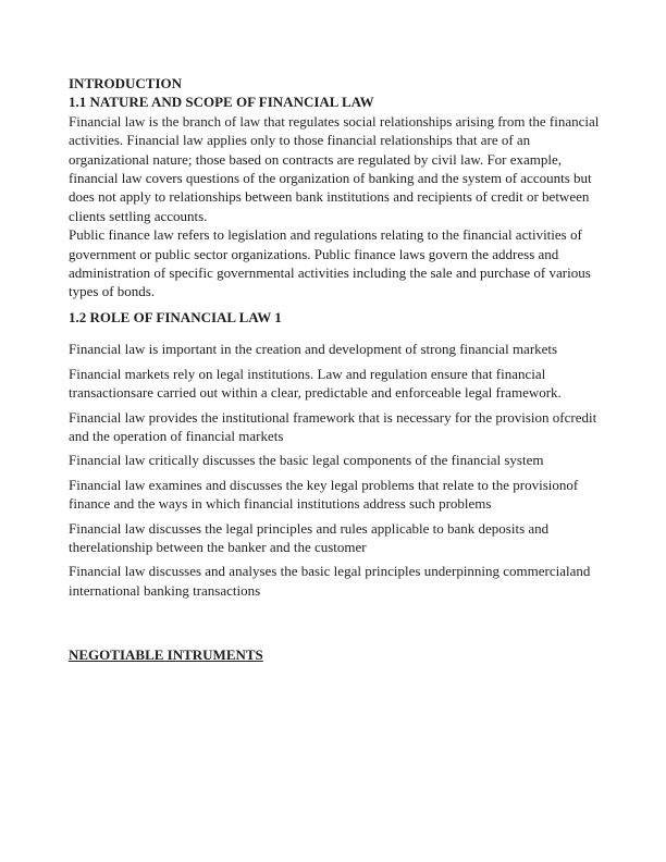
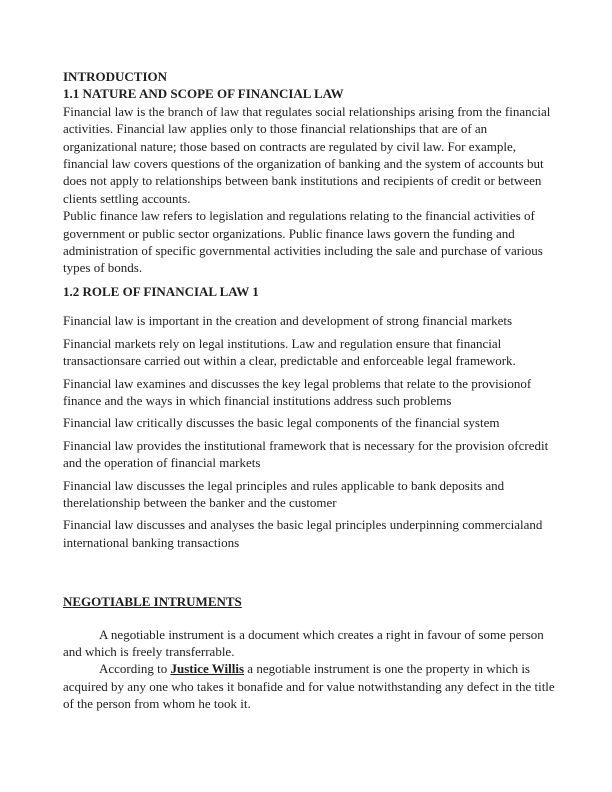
  INTRODUCTION
  1.1 NATURE AND SCOPE OF FINANCIAL LAW
  Financial law is the branch of law that regulates social relationships arising from the financial activities. Financial law applies only to those financial relationships that are of an organizational nature; those based on contracts are regulated by civil law. For example, financial law covers questions of the organization of banking and the system of accounts but does not apply to relationships between bank institutions and recipients of credit or between clients settling accounts.
- Public finance law refers to legislation and regulations relating to the financial activities of government or public sector organizations. Public finance laws govern the address and administration of specific governmental activities including the sale and purchase of various types of bonds.
+ Public finance law refers to legislation and regulations relating to the financial activities of government or public sector organizations. Public finance laws govern the funding and administration of specific governmental activities including the sale and purchase of various types of bonds.
  1.2 ROLE OF FINANCIAL LAW 1
  Financial law is important in the creation and development of strong financial markets
  Financial markets rely on legal institutions. Law and regulation ensure that financial transactionsare carried out within a clear, predictable and enforceable legal framework.
- Financial law provides the institutional framework that is necessary for the provision ofcredit and the operation of financial markets
+ Financial law examines and discusses the key legal problems that relate to the provisionof finance and the ways in which financial institutions address such problems
  Financial law critically discusses the basic legal components of the financial system
- Financial law examines and discusses the key legal problems that relate to the provisionof finance and the ways in which financial institutions address such problems
+ Financial law provides the institutional framework that is necessary for the provision ofcredit and the operation of financial markets
  Financial law discusses the legal principles and rules applicable to bank deposits and therelationship between the banker and the customer
  Financial law discusses and analyses the basic legal principles underpinning commercialand international banking transactions
  NEGOTIABLE INTRUMENTS
+ A negotiable instrument is a document which creates a right in favour of some person and which is freely transferrable.
+ According to Justice Willis a negotiable instrument is one the property in which is acquired by any one who takes it bonafide and for value notwithstanding any defect in the title of the person from whom he took it.
